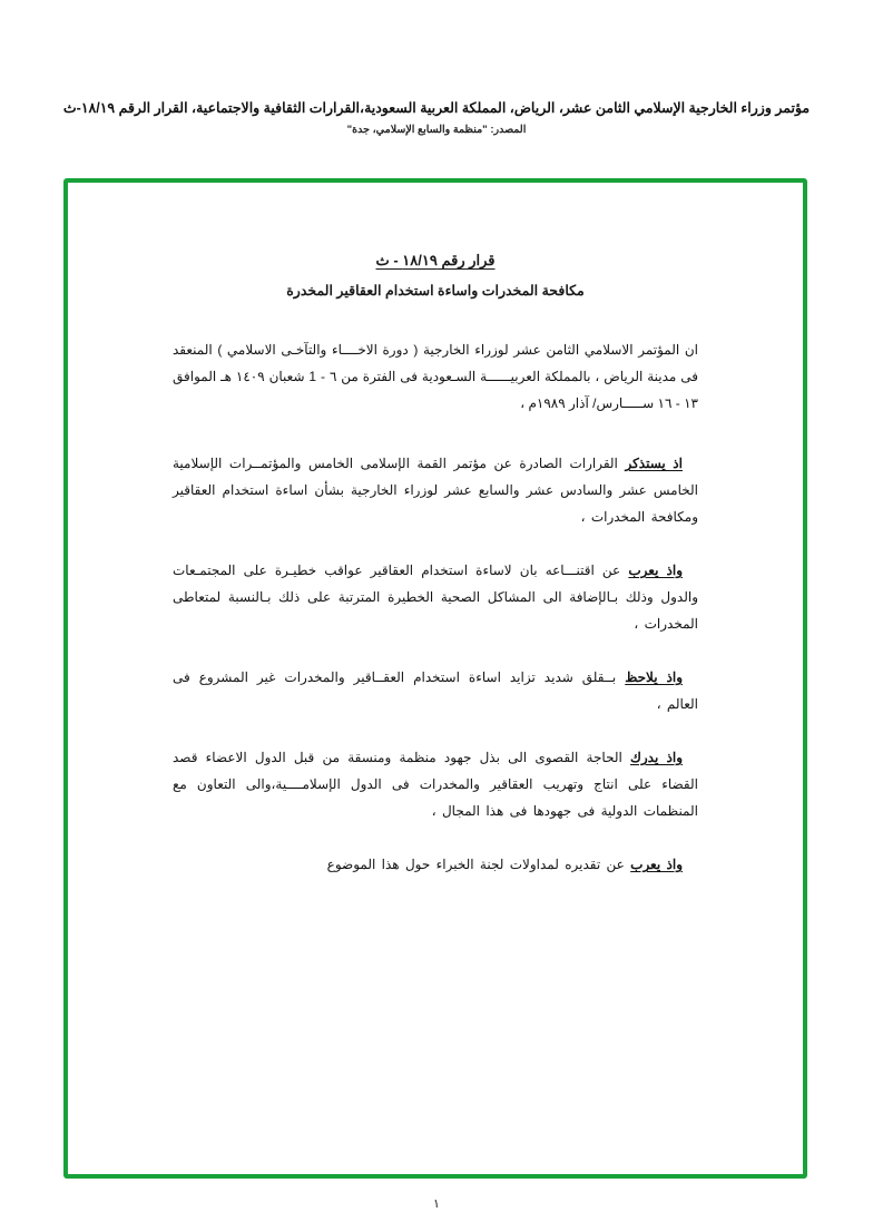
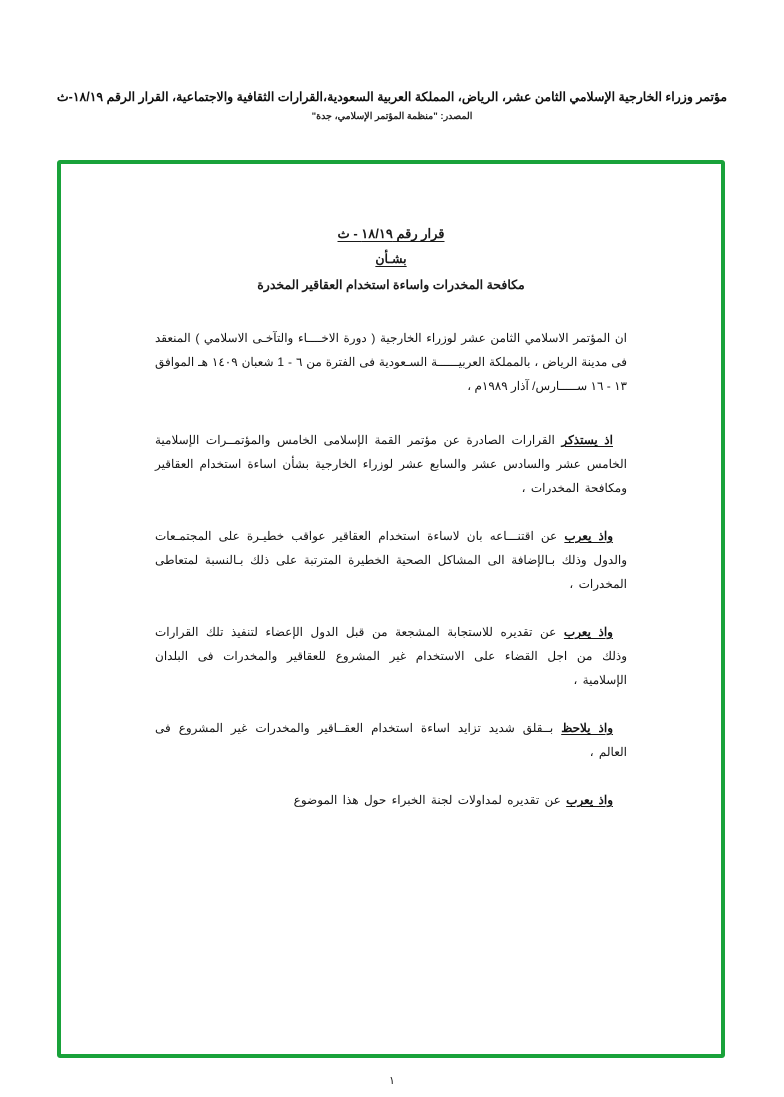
  مؤتمر وزراء الخارجية الإسلامي الثامن عشر، الرياض، المملكة العربية السعودية،القرارات الثقافية والاجتماعية، القرار الرقم ١٨/١٩-ث
- المصدر: "منظمة والسابع الإسلامي، جدة"
+ المصدر: "منظمة المؤتمر الإسلامي، جدة"
  قرار رقم ١٨/١٩ - ث
+ بشـأن
  مكافحة المخدرات واساءة استخدام العقاقير المخدرة
  ان المؤتمر الاسلامي الثامن عشر لوزراء الخارجية ( دورة الاخــــاء والتآخـى الاسلامي ) المنعقد فى مدينة الرياض ، بالمملكة العربيــــــة السـعودية فى الفترة من ٦ - 1 شعبان ١٤٠٩ هـ الموافق ١٣ - ١٦ ســـــارس/ آذار ١٩٨٩م ،
  اذ يستذكر القرارات الصادرة عن مؤتمر القمة الإسلامى الخامس والمؤتمــرات الإسلامية الخامس عشر والسادس عشر والسابع عشر لوزراء الخارجية بشأن اساءة استخدام العقاقير ومكافحة المخدرات ،
  واذ يعرب عن اقتنـــاعه بان لاساءة استخدام العقاقير عواقب خطيـرة على المجتمـعات والدول وذلك بـالإضافة الى المشاكل الصحية الخطيرة المترتبة على ذلك بـالنسبة لمتعاطى المخدرات ،
+ واذ يعرب عن تقديره للاستجابة المشجعة من قبل الدول الإعضاء لتنفيذ تلك القرارات وذلك من اجل القضاء على الاستخدام غير المشروع للعقاقير والمخدرات فى البلدان الإسلامية ،
  واذ يلاحظ بــقلق شديد تزايد اساءة استخدام العقــاقير والمخدرات غير المشروع فى العالم ،
- واذ يدرك الحاجة القصوى الى بذل جهود منظمة ومنسقة من قبل الدول الاعضاء قصد القضاء على انتاج وتهريب العقاقير والمخدرات فى الدول الإسلامــــية،والى التعاون مع المنظمات الدولية فى جهودها فى هذا المجال ،
  واذ يعرب عن تقديره لمداولات لجنة الخبراء حول هذا الموضوع
  ١
